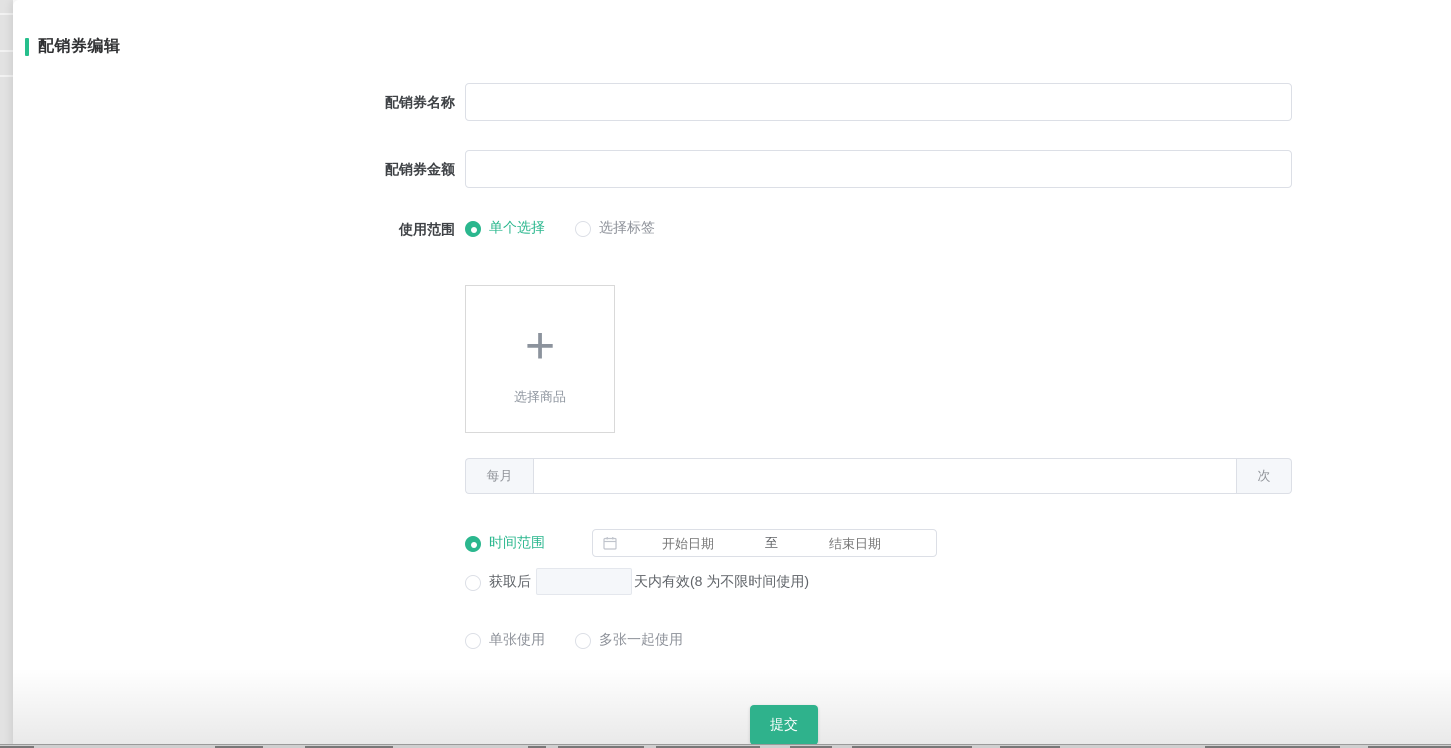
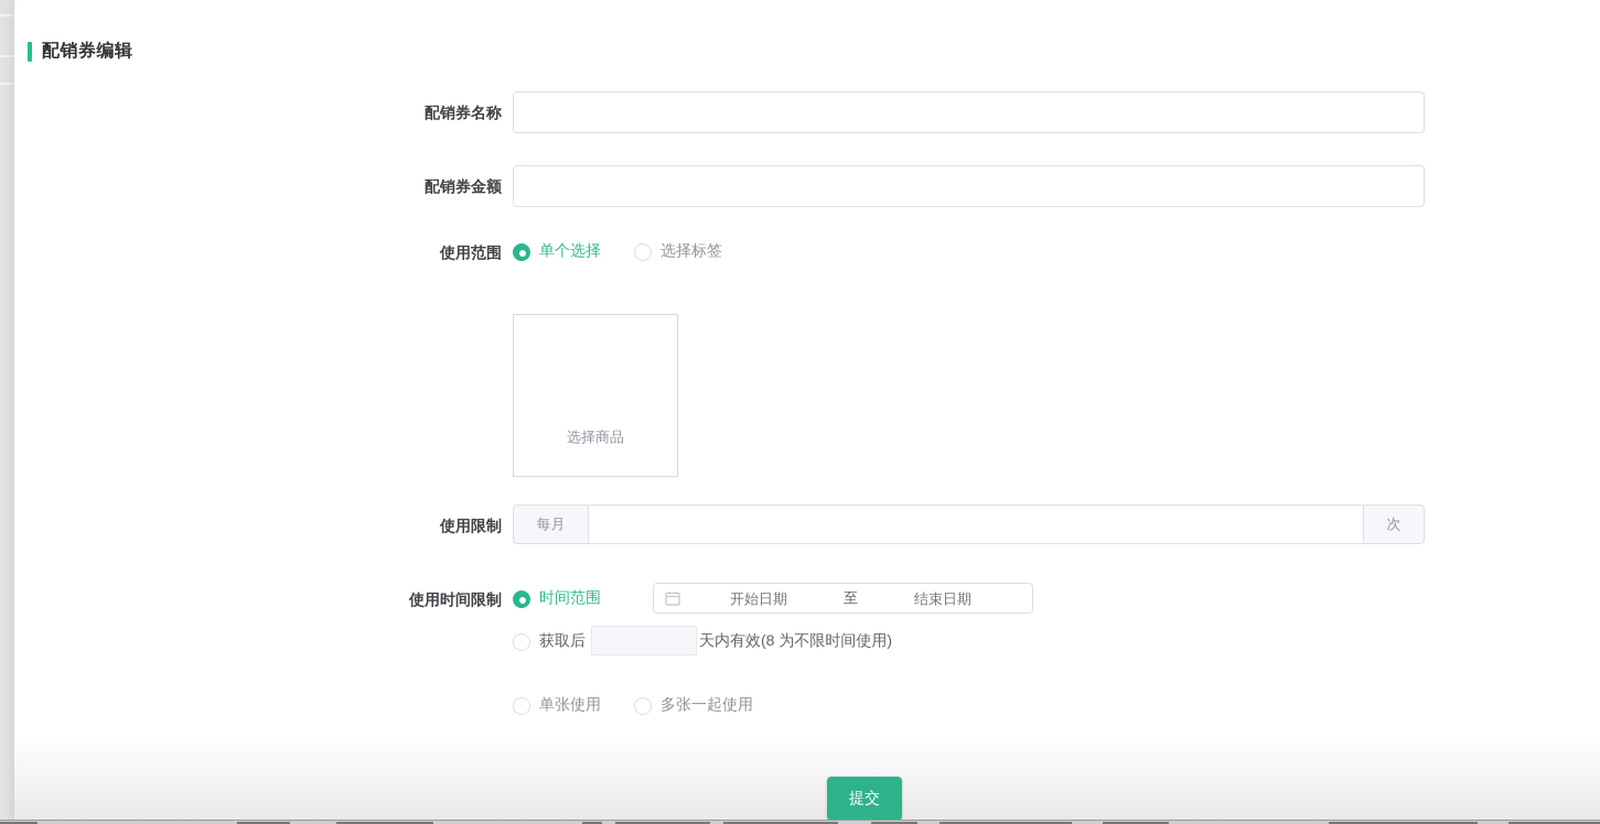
  配销券编辑
  配销券名称
  配销券金额
  使用范围
  单个选择
  选择标签
- +
  选择商品
+ 使用限制
  每月
  次
+ 使用时间限制
  时间范围
  开始日期
  至
  结束日期
  获取后
  天内有效(8 为不限时间使用)
  单张使用
  多张一起使用
  提交
